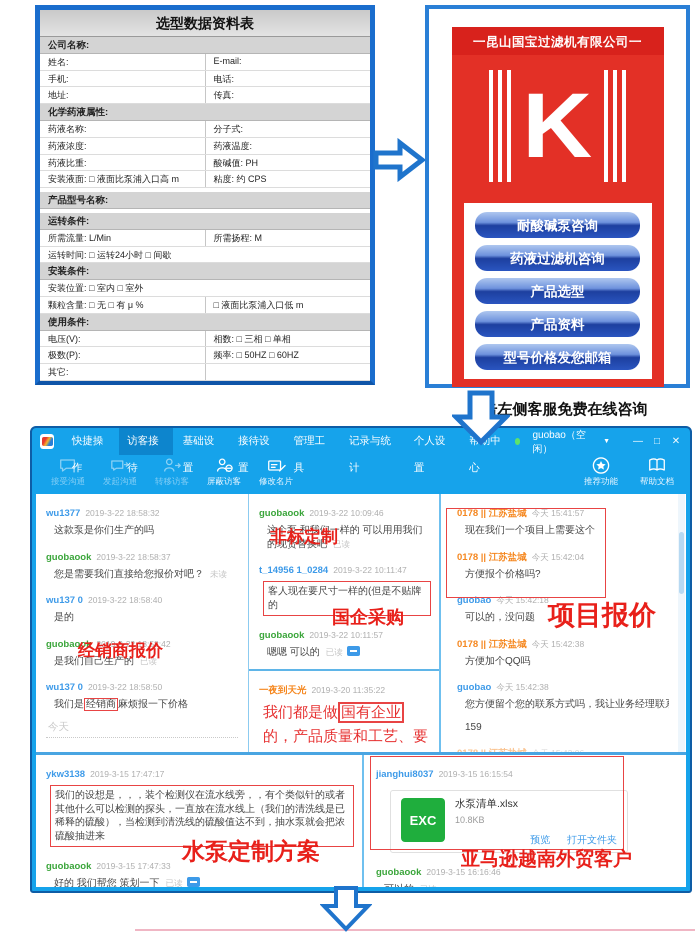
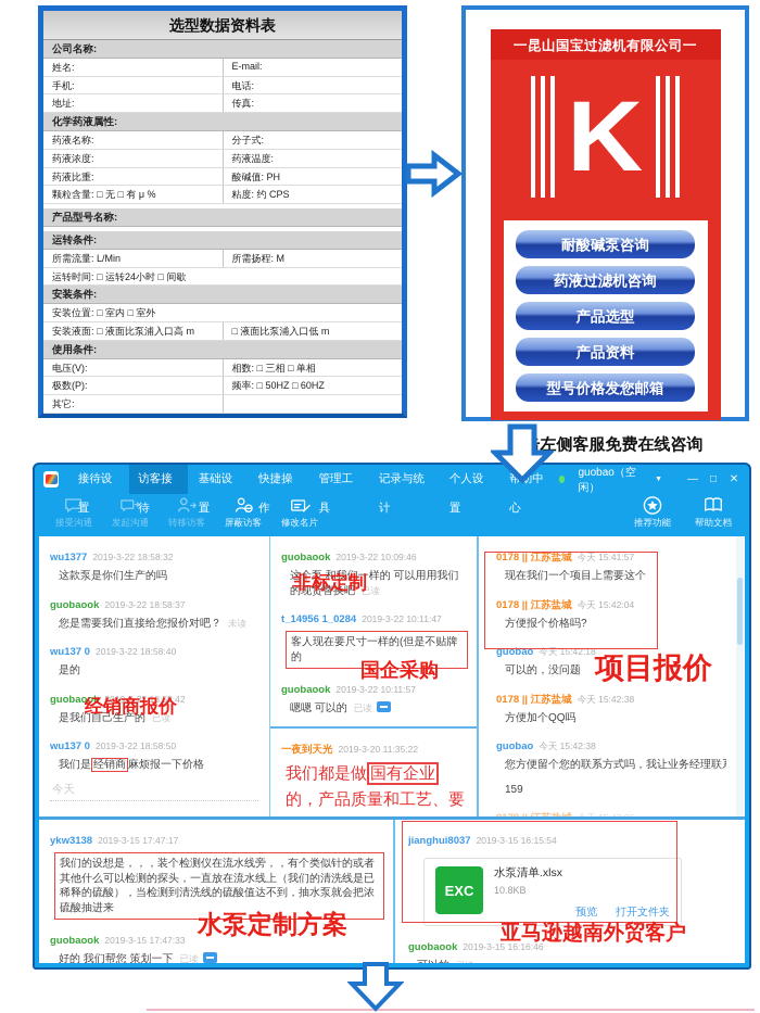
  选型数据资料表
  公司名称:
  姓名:
  E-mail:
  手机:
  电话:
  地址:
  传真:
  化学药液属性:
  药液名称:
  分子式:
  药液浓度:
  药液温度:
  药液比重:
  酸碱值: PH
- 安装液面: □ 液面比泵浦入口高 m
+ 颗粒含量: □ 无 □ 有 μ %
  粘度: 约 CPS
  产品型号名称:
  运转条件:
  所需流量: L/Min
  所需扬程: M
  运转时间: □ 运转24小时 □ 间歇
  安装条件:
  安装位置: □ 室内 □ 室外
- 颗粒含量: □ 无 □ 有 μ %
+ 安装液面: □ 液面比泵浦入口高 m
  □ 液面比泵浦入口低 m
  使用条件:
  电压(V):
  相数: □ 三相 □ 单相
  极数(P):
  频率: □ 50HZ □ 60HZ
  其它:
  一昆山国宝过滤机有限公司一
  K
  耐酸碱泵咨询
  药液过滤机咨询
  产品选型
  产品资料
  型号价格发您邮箱
  左侧客服免费在线咨询
- 快捷操作
+ 接待设置
  访客接待
  基础设置
- 接待设置
+ 快捷操作
  管理工具
  记录与统计
  个人设置
  帮中心
  guobao（空闲）
  —
  □
  ✕
  接受沟通
  发起沟通
  转移访客
  屏蔽访客
  修改名片
  推荐功能
  帮助文档
  wu1377 2019-3-22 18:58:32
  这款泵是你们生产的吗
  guobaook 2019-3-22 18:58:37
  您是需要我们直接给您报价对吧？ 未读
  wu137 0 2019-3-22 18:58:40
  是的
  guobaook 2019-3-22 18:58:42
  是我们自己生产的 已读
  wu137 0 2019-3-22 18:58:50
  我们是 经销商 麻烦报一下价格
  今天
  guobaook 2019-3-22 10:09:46
  这个泵 和我们一样的 可以用用我们的现货替换吧 已读
  t_14956 1_0284 2019-3-22 10:11:47
  客人现在要尺寸一样的(但是不贴牌的
  guobaook 2019-3-22 10:11:57
  嗯嗯 可以的 已读
  一夜到天光 2019-3-20 11:35:22
  我们都是做 国有企业的，产品质量和工艺、要
  0178 || 江苏盐城 今天 15:41:57
  现在我们一个项目上需要这个
  0178 || 江苏盐城 今天 15:42:04
  方便报个价格吗?
  guobao 今天 15:42:18
  可以的，没问题
  0178 || 江苏盐城 今天 15:42:38
  方便加个QQ吗
  guobao 今天 15:42:38
  您方便留个您的联系方式吗，我让业务经理联
  159
  ykw3138 2019-3-15 17:47:17
  我们的设想是，，，装个检测仪在流水线旁，，有个类似针的或者其他什么可以检测的探头，一直放在流水线上（我们的清洗线是已稀释的硫酸），当检测到清洗线的硫酸值达不到，抽水泵就会把浓硫酸抽进来
  guobaook 2019-3-15 17:47:33
  好的 我们帮您 策划一下 已读
  jianghui8037 2019-3-15 16:15:54
  EXC
  水泵清单.xlsx
  10.8KB
  预览 打开文件夹
  guobaook 2019-3-15 16:16:46
  非标定制
  经销商报价
  国企采购
  项目报价
  水泵定制方案
  亚马逊越南外贸客户
